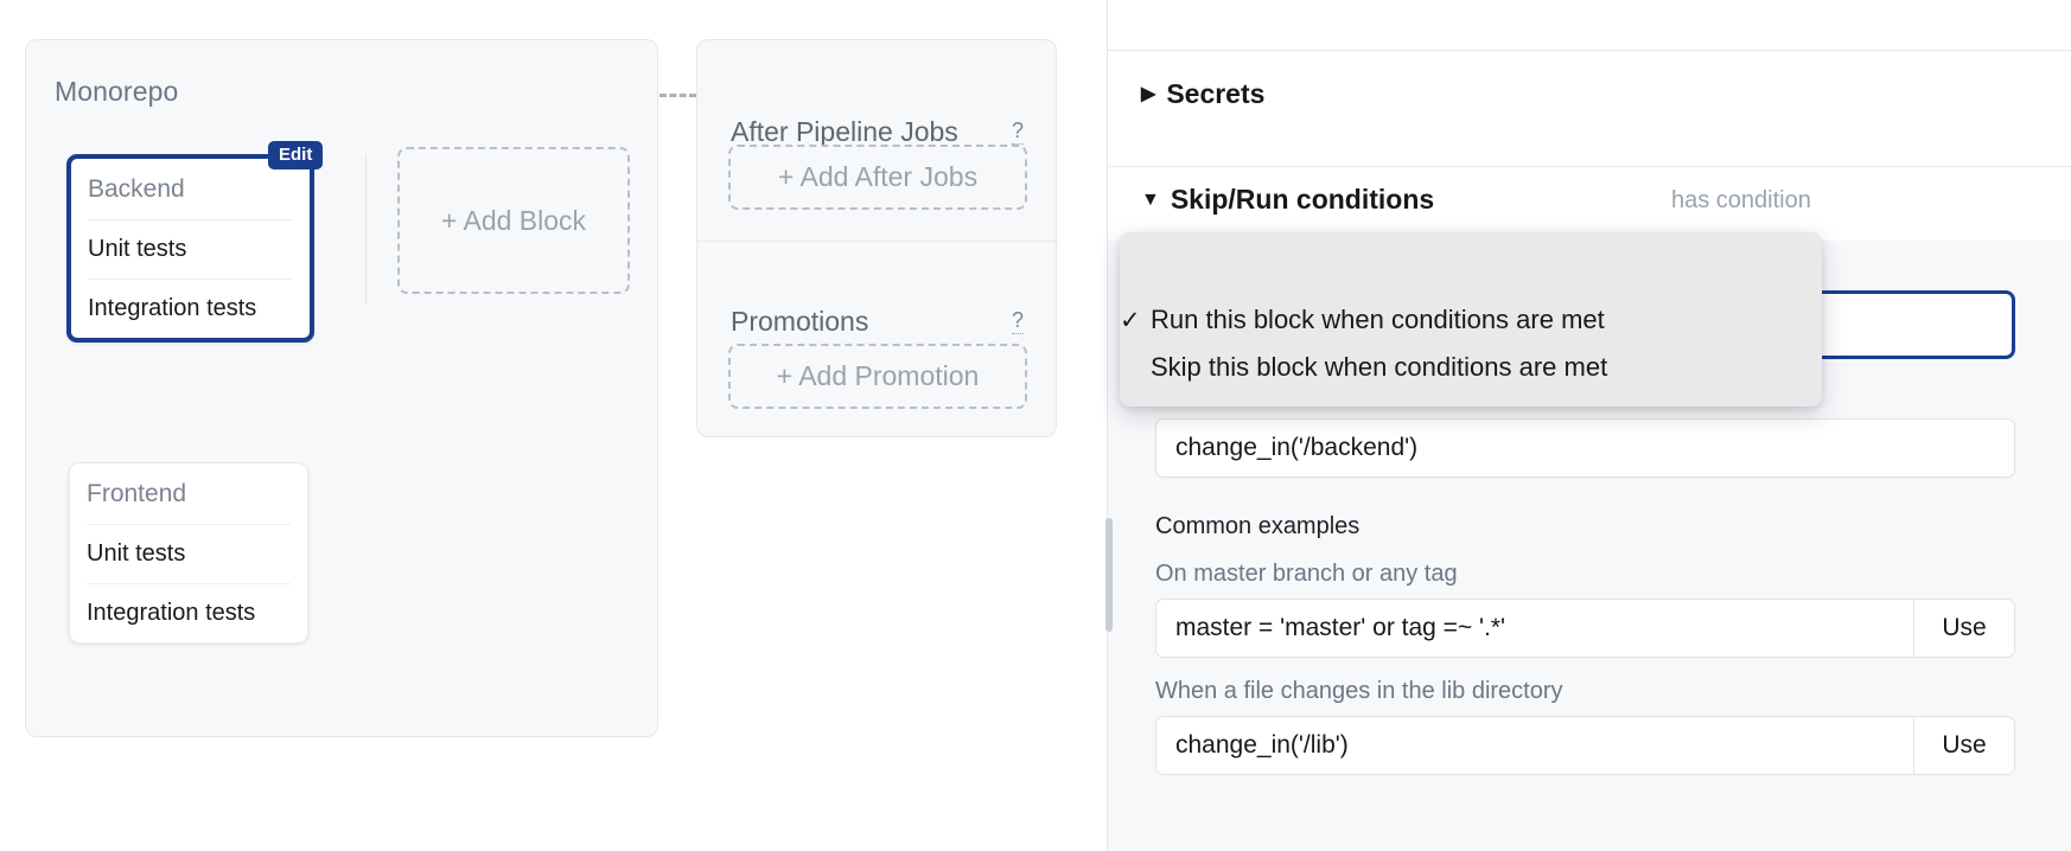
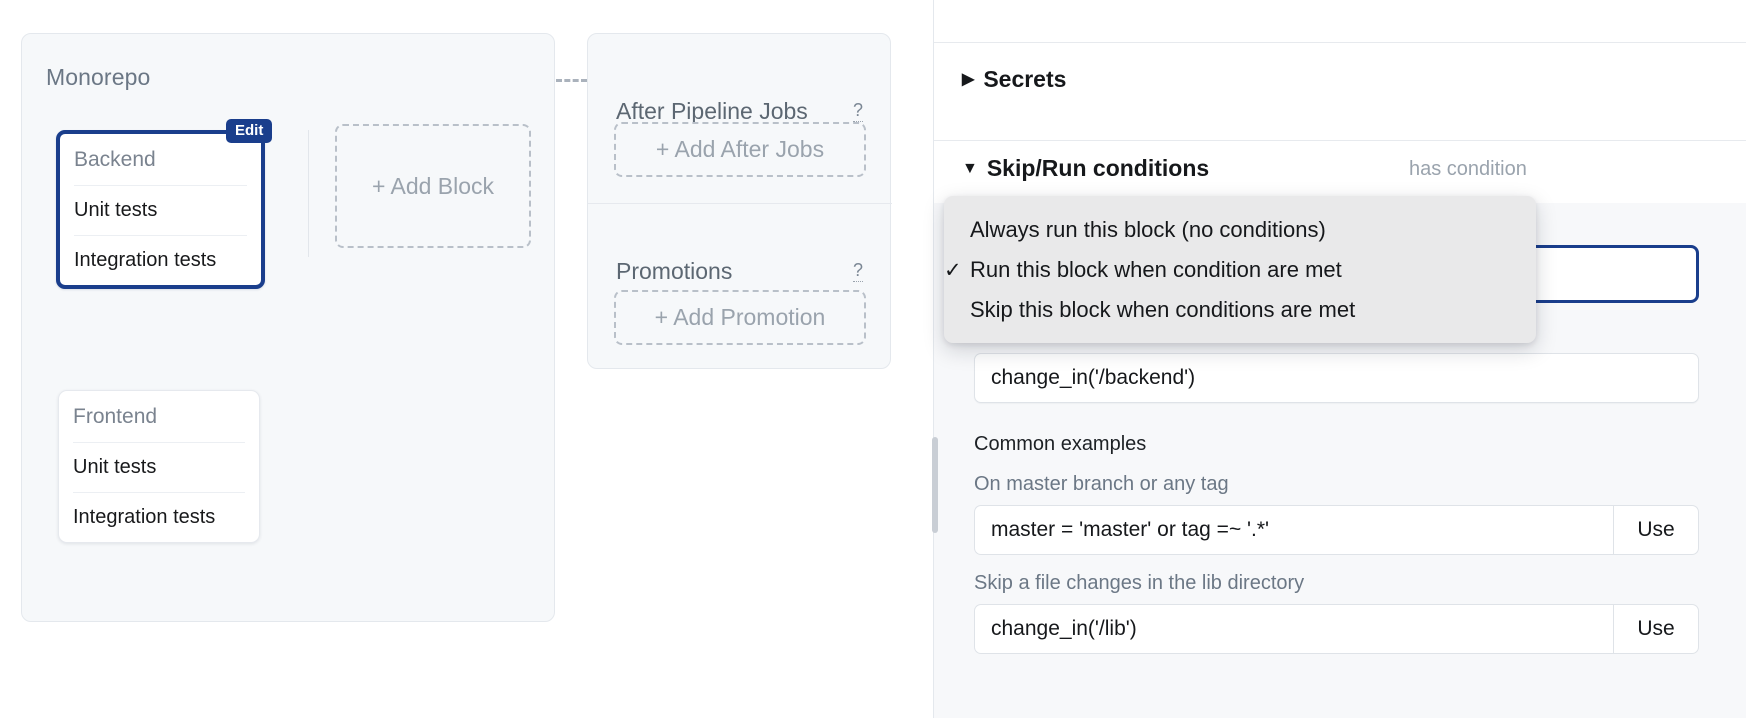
  Monorepo
  Backend
  Unit tests
  Integration tests
  Edit
  + Add Block
  Frontend
  Unit tests
  Integration tests
  After Pipeline Jobs
  ?
  + Add After Jobs
  Promotions
  ?
  + Add Promotion
  ▶
  Secrets
  ▼
  Skip/Run conditions
  has condition
  change_in('/backend')
  Common examples
  On master branch or any tag
  master = 'master' or tag =~ '.*'
  Use
- When a file changes in the lib directory
+ Skip a file changes in the lib directory
  change_in('/lib')
  Use
+ Always run this block (no conditions)
  ✓
- Run this block when conditions are met
+ Run this block when condition are met
  Skip this block when conditions are met
